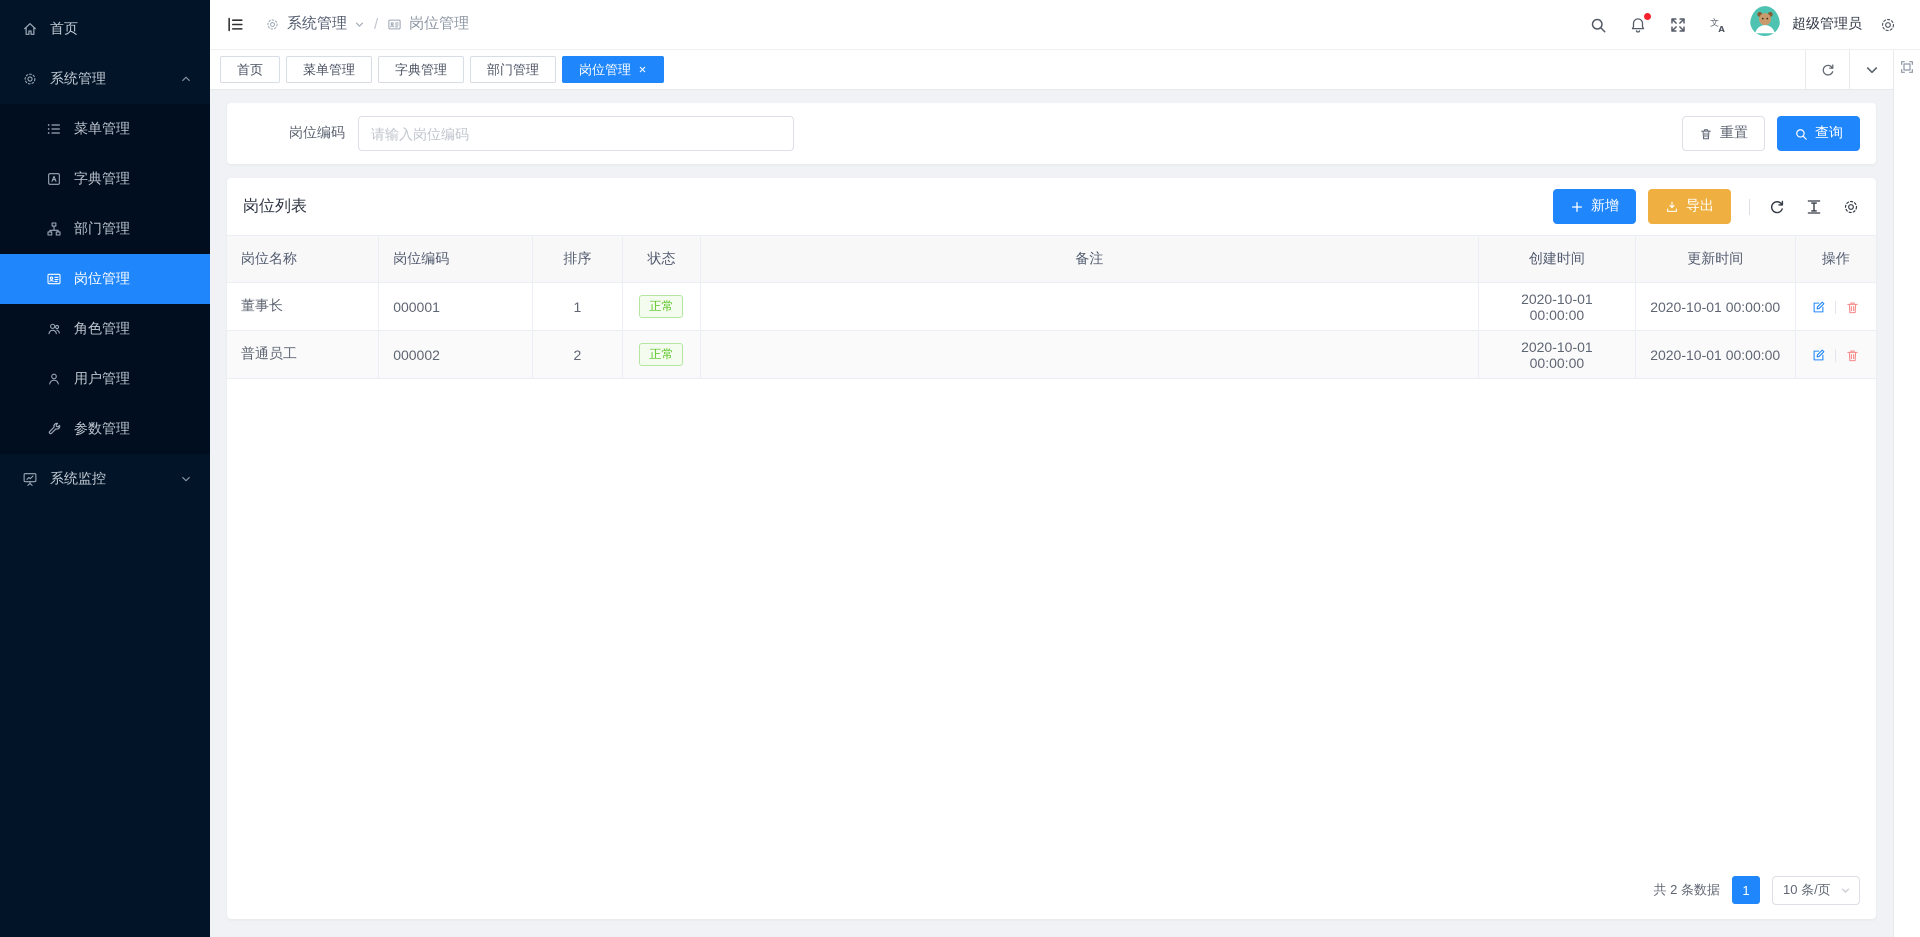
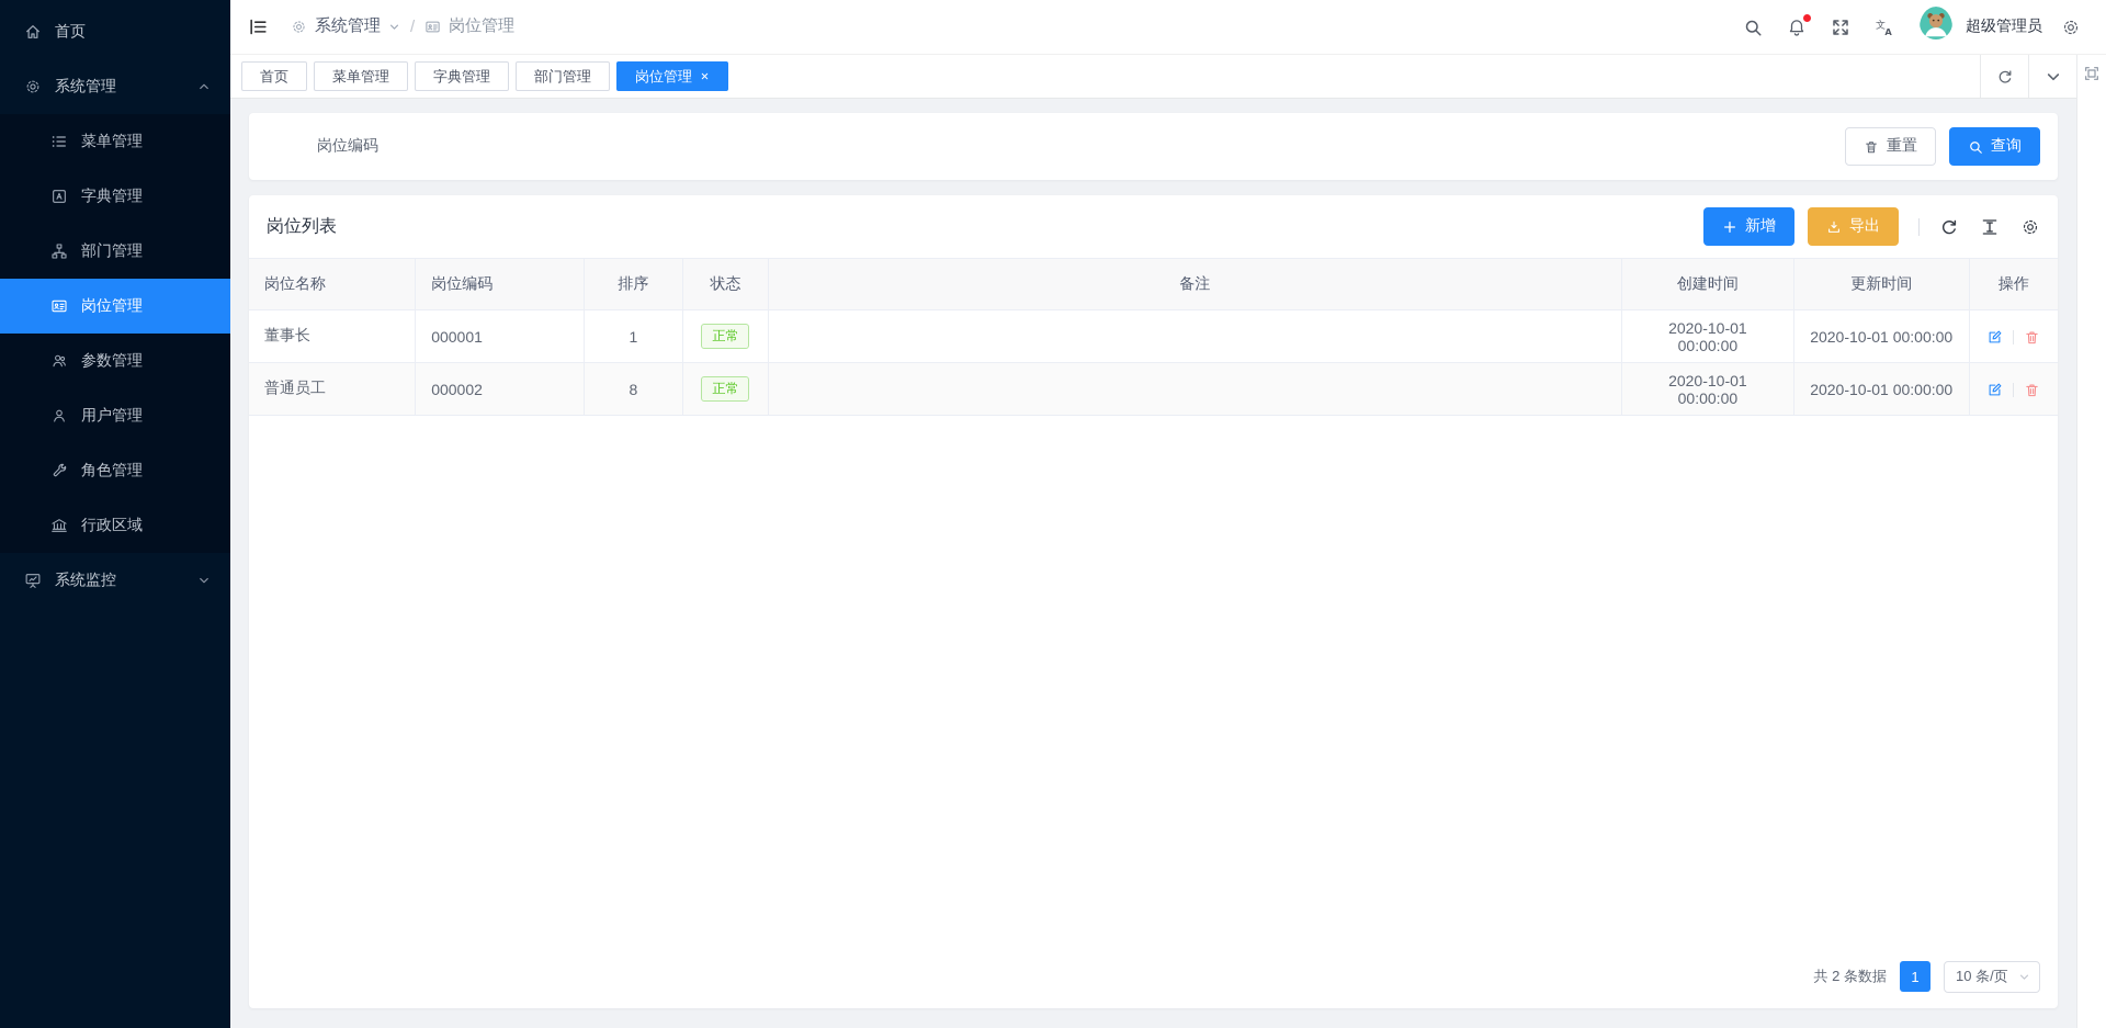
  首页
  系统管理
  菜单管理
  字典管理
  部门管理
  岗位管理
- 角色管理
+ 参数管理
  用户管理
- 参数管理
+ 角色管理
+ 行政区域
  系统监控
  系统管理
  /
  岗位管理
  文
  A
  超级管理员
  首页
  菜单管理
  字典管理
  部门管理
  岗位管理
  岗位编码
- 请输入岗位编码
  重置
  查询
  岗位列表
  新增
  导出
  岗位名称	岗位编码	排序	状态	备注	创建时间	更新时间	操作
  董事长	000001	1	正常		2020-10-01 00:00:00	2020-10-01 00:00:00
- 普通员工	000002	2	正常		2020-10-01 00:00:00	2020-10-01 00:00:00
+ 普通员工	000002	8	正常		2020-10-01 00:00:00	2020-10-01 00:00:00
  共 2 条数据
  1
  10 条/页
